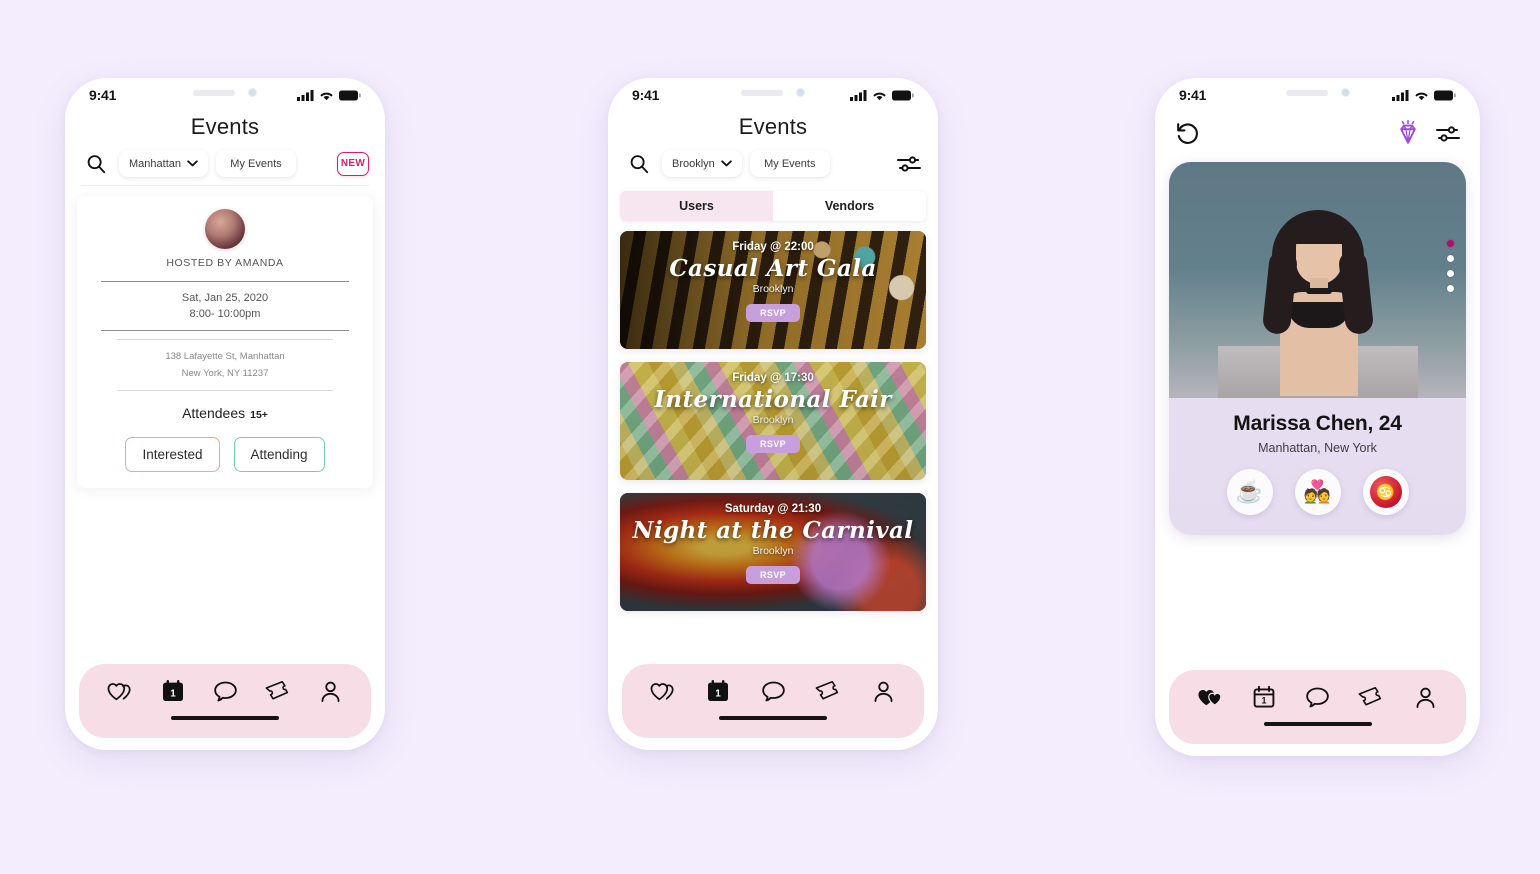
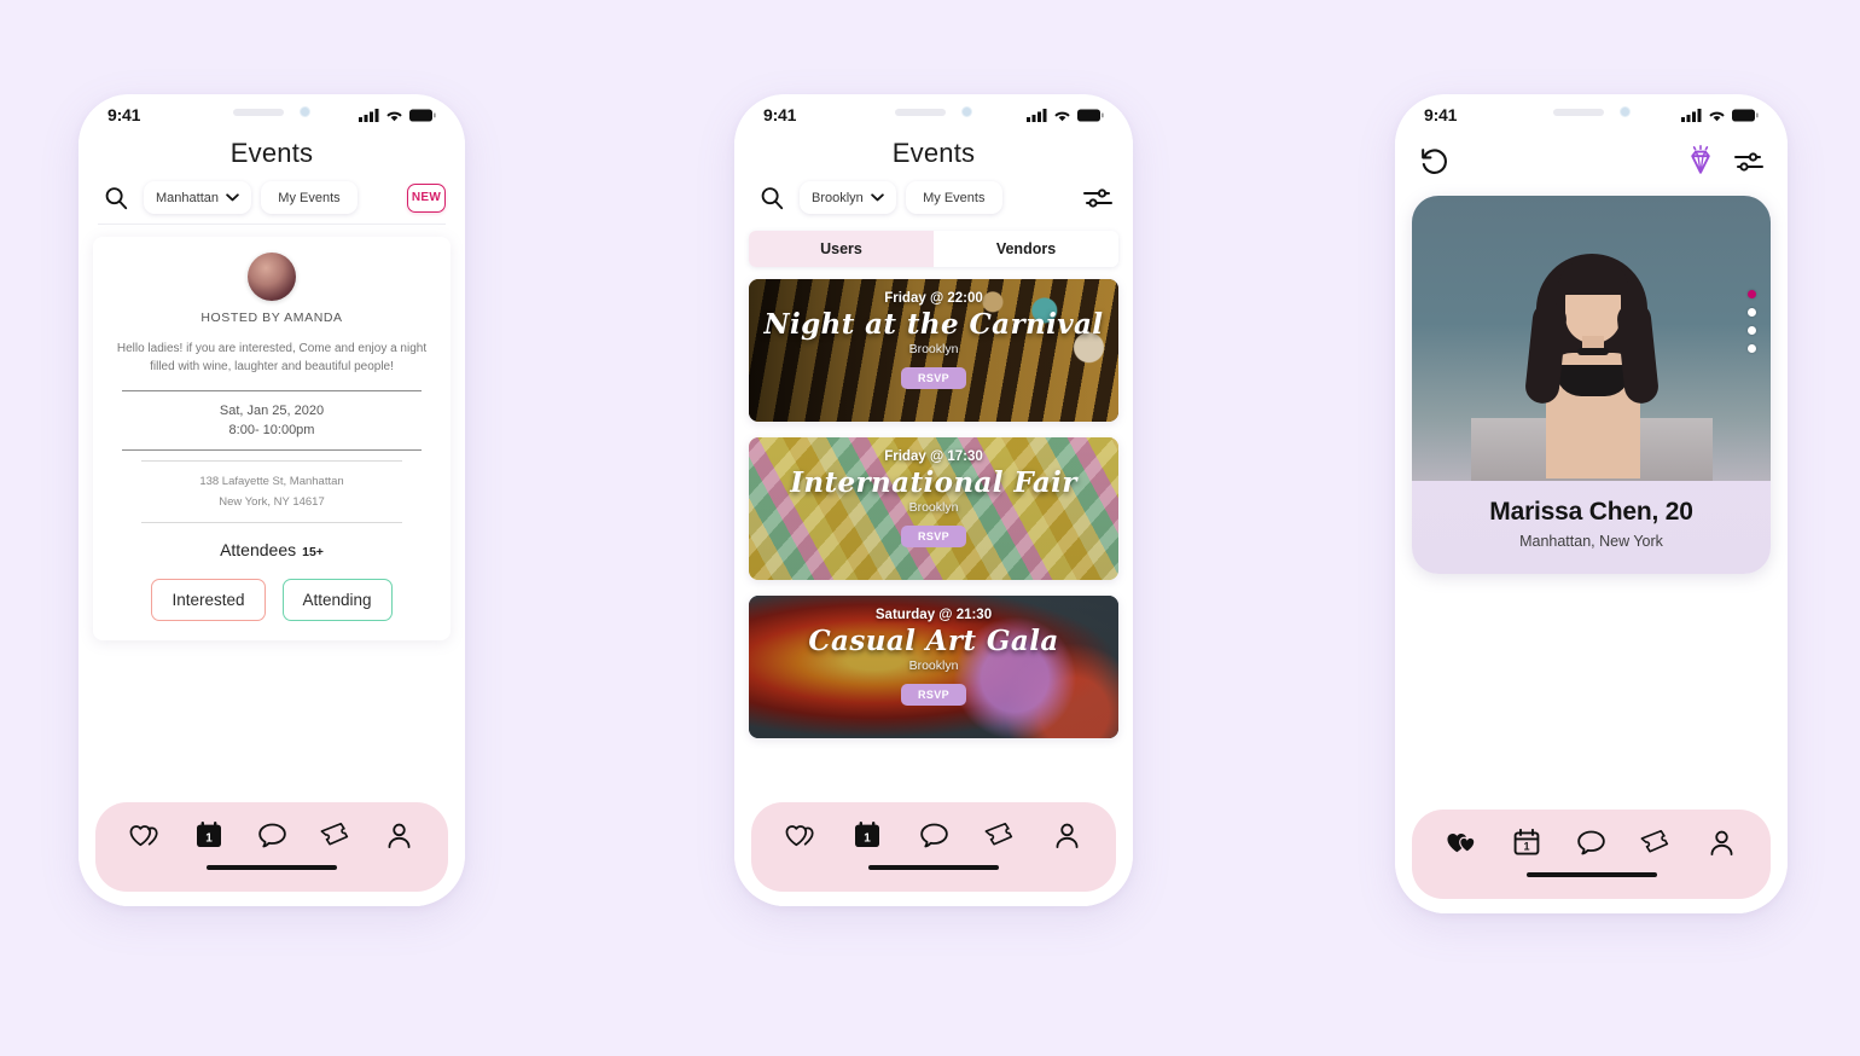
  9:41
  Events
  Manhattan
  My Events
  NEW
  HOSTED BY AMANDA
+ Hello ladies! if you are interested, Come and enjoy a night filled with wine, laughter and beautiful people!
  Sat, Jan 25, 2020
  8:00- 10:00pm
  138 Lafayette St, Manhattan
- New York, NY 11237
+ New York, NY 14617
  Attendees 15+
  Interested
  Attending
  1
  9:41
  Events
  Brooklyn
  My Events
  Users
  Vendors
  Friday @ 22:00
- Casual Art Gala
+ Night at the Carnival
  Brooklyn
  RSVP
  Friday @ 17:30
  International Fair
  Brooklyn
  RSVP
  Saturday @ 21:30
- Night at the Carnival
+ Casual Art Gala
  Brooklyn
  RSVP
  1
  9:41
- Marissa Chen, 24
+ Marissa Chen, 20
  Manhattan, New York
- ☕
- 💑
- ♋
  1
